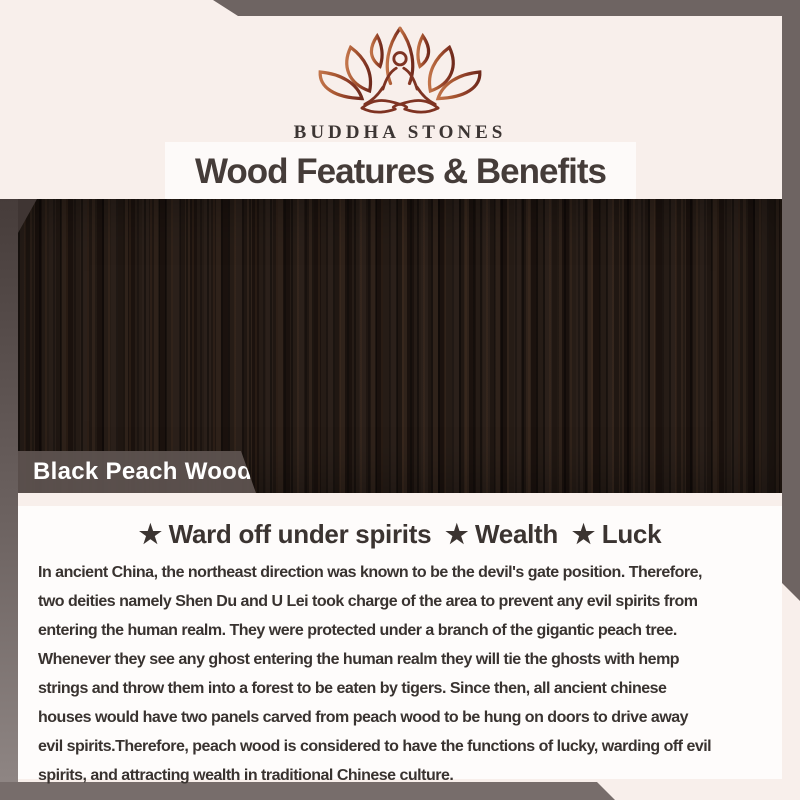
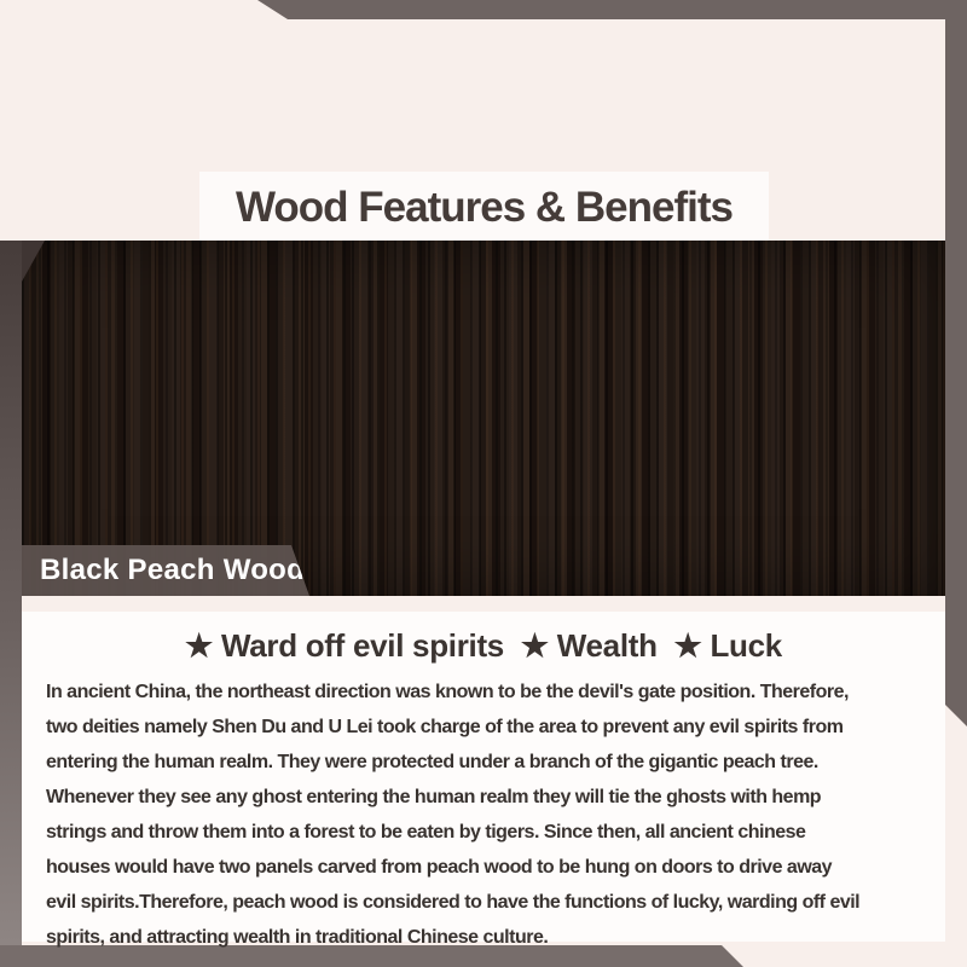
- BUDDHA STONES
  Wood Features & Benefits
  Black Peach Wood
- ★ Ward off under spirits ★ Wealth ★ Luck
+ ★ Ward off evil spirits ★ Wealth ★ Luck
  In ancient China, the northeast direction was known to be the devil's gate position. Therefore,
  two deities namely Shen Du and U Lei took charge of the area to prevent any evil spirits from
  entering the human realm. They were protected under a branch of the gigantic peach tree.
  Whenever they see any ghost entering the human realm they will tie the ghosts with hemp
  strings and throw them into a forest to be eaten by tigers. Since then, all ancient chinese
  houses would have two panels carved from peach wood to be hung on doors to drive away
  evil spirits.Therefore, peach wood is considered to have the functions of lucky, warding off evil
  spirits, and attracting wealth in traditional Chinese culture.
